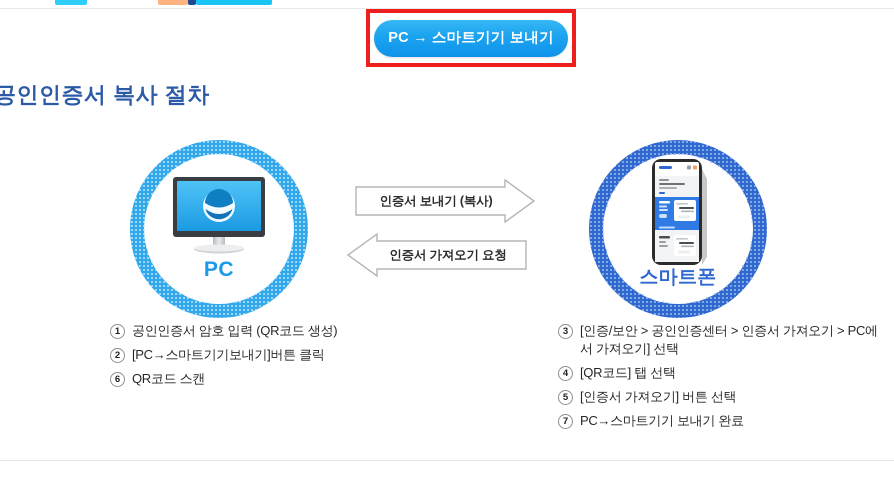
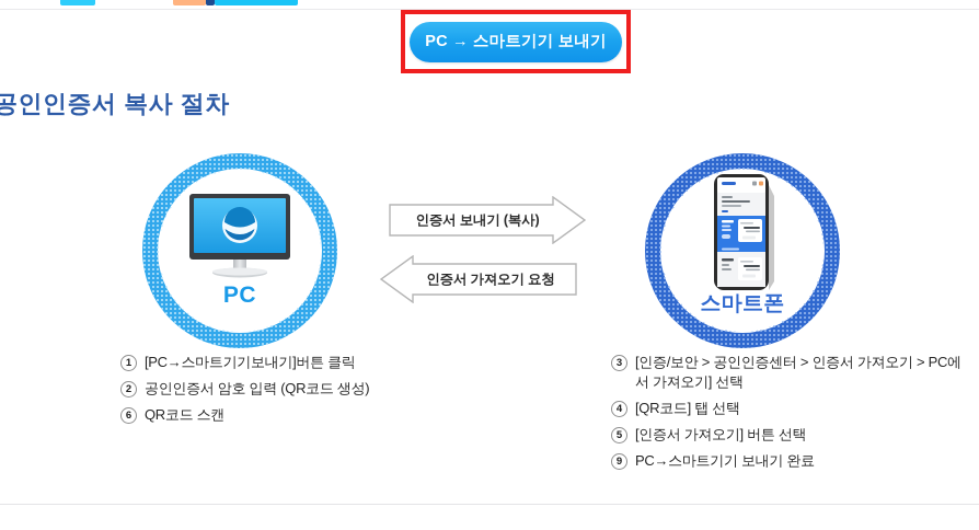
  PC → 스마트기기 보내기
  공인인증서 복사 절차
  PC
  스마트폰
  인증서 보내기 (복사)
  인증서 가져오기 요청
  1
- 공인인증서 암호 입력 (QR코드 생성)
+ [PC→스마트기기보내기]버튼 클릭
  2
- [PC→스마트기기보내기]버튼 클릭
+ 공인인증서 암호 입력 (QR코드 생성)
  6
  QR코드 스캔
  3
  [인증/보안 > 공인인증센터 > 인증서 가져오기 > PC에서 가져오기] 선택
  4
  [QR코드] 탭 선택
  5
  [인증서 가져오기] 버튼 선택
- 7
+ 9
  PC→스마트기기 보내기 완료
